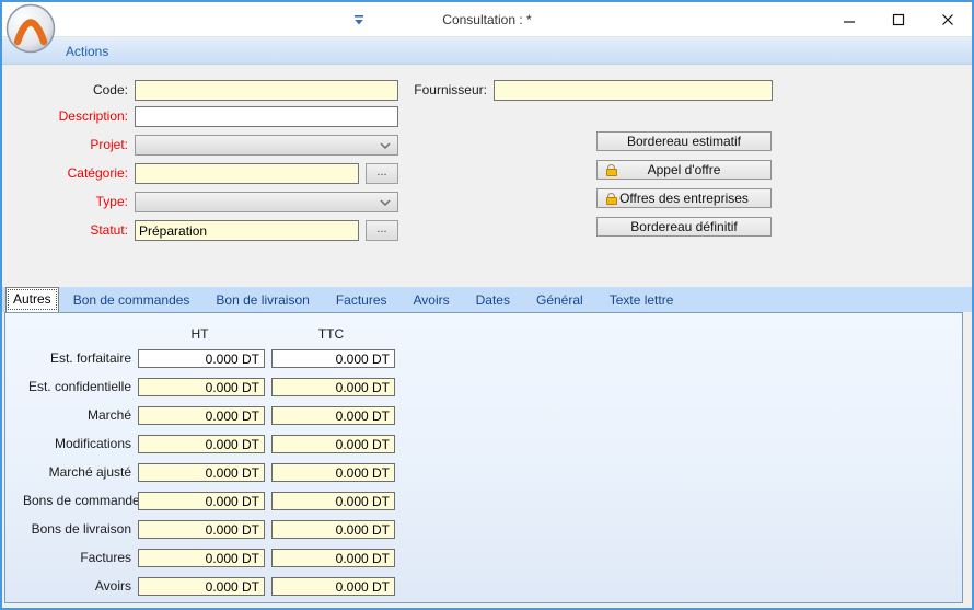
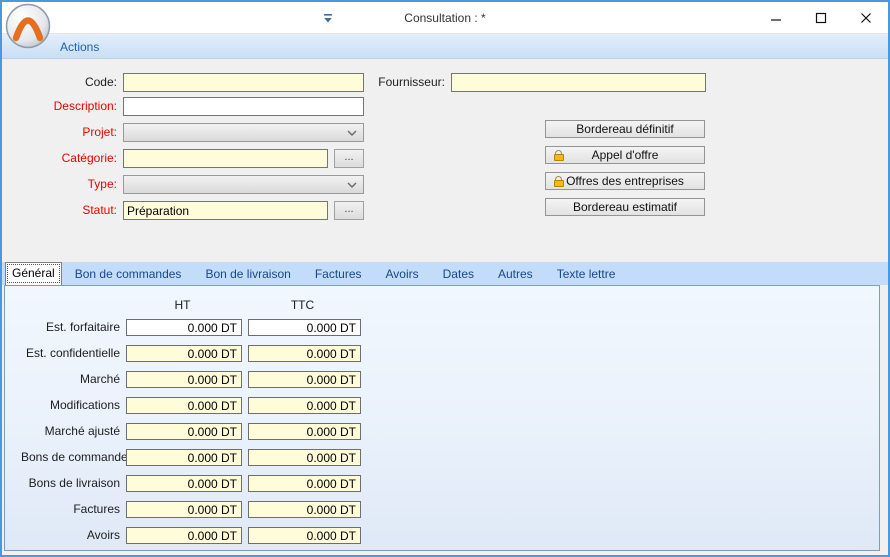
  Consultation : *
  Actions
  Code:
  Fournisseur:
  Description:
  Projet:
  Catégorie:
  ...
  Type:
  Statut:
  Préparation
  ...
- Bordereau estimatif
+ Bordereau définitif
  Appel d'offre
  Offres des entreprises
- Bordereau définitif
+ Bordereau estimatif
- Autres
+ Général
  Bon de commandes
  Bon de livraison
  Factures
  Avoirs
  Dates
- Général
+ Autres
  Texte lettre
  HT
  TTC
  Est. forfaitaire
  0.000 DT
  0.000 DT
  Est. confidentielle
  0.000 DT
  0.000 DT
  Marché
  0.000 DT
  0.000 DT
  Modifications
  0.000 DT
  0.000 DT
  Marché ajusté
  0.000 DT
  0.000 DT
  Bons de commande
  0.000 DT
  0.000 DT
  Bons de livraison
  0.000 DT
  0.000 DT
  Factures
  0.000 DT
  0.000 DT
  Avoirs
  0.000 DT
  0.000 DT
